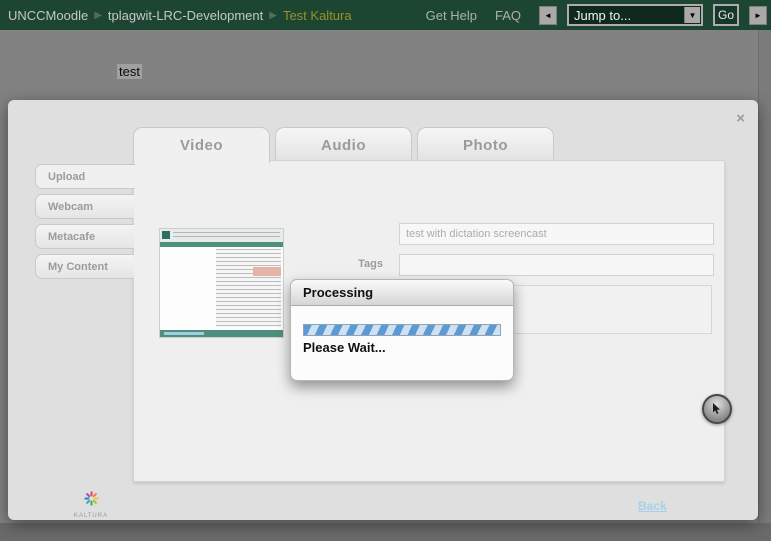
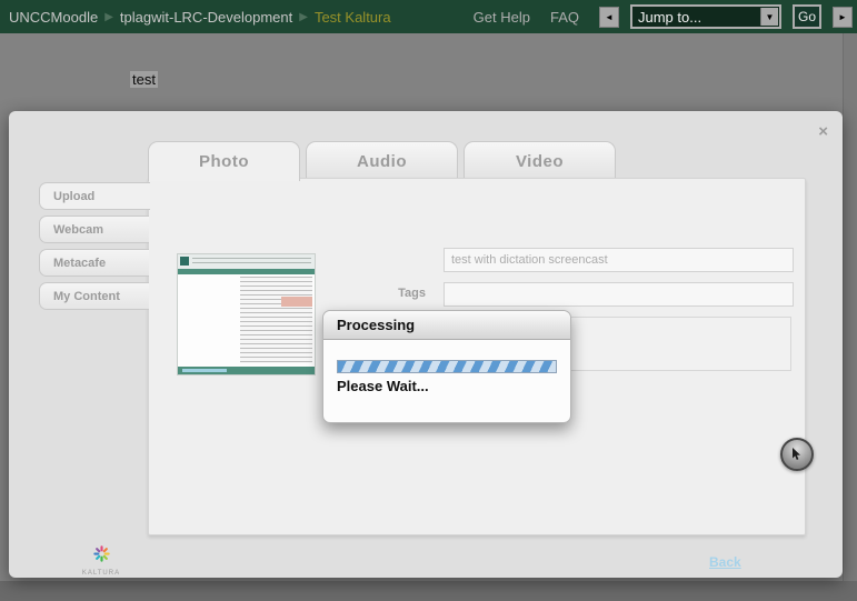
  UNCCMoodle
  ▶
  tplagwit-LRC-Development
  ▶
  Test Kaltura
  Get Help
  FAQ
  ◄
  Jump to...
  ▼
  Go
  ►
  test
  ×
- Video
+ Photo
  Audio
- Photo
+ Video
  test with dictation screencast
  Tags
  Upload
  Webcam
  Metacafe
  My Content
  Back
  Processing
  Please Wait...
